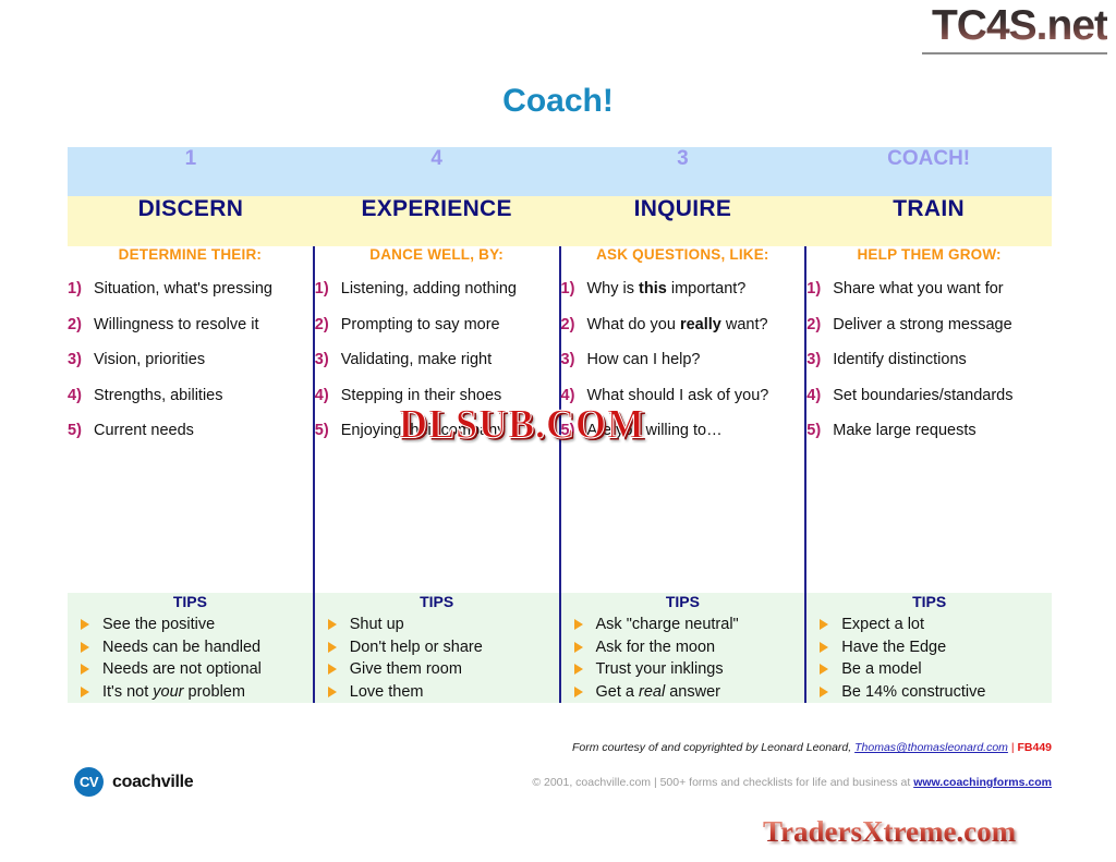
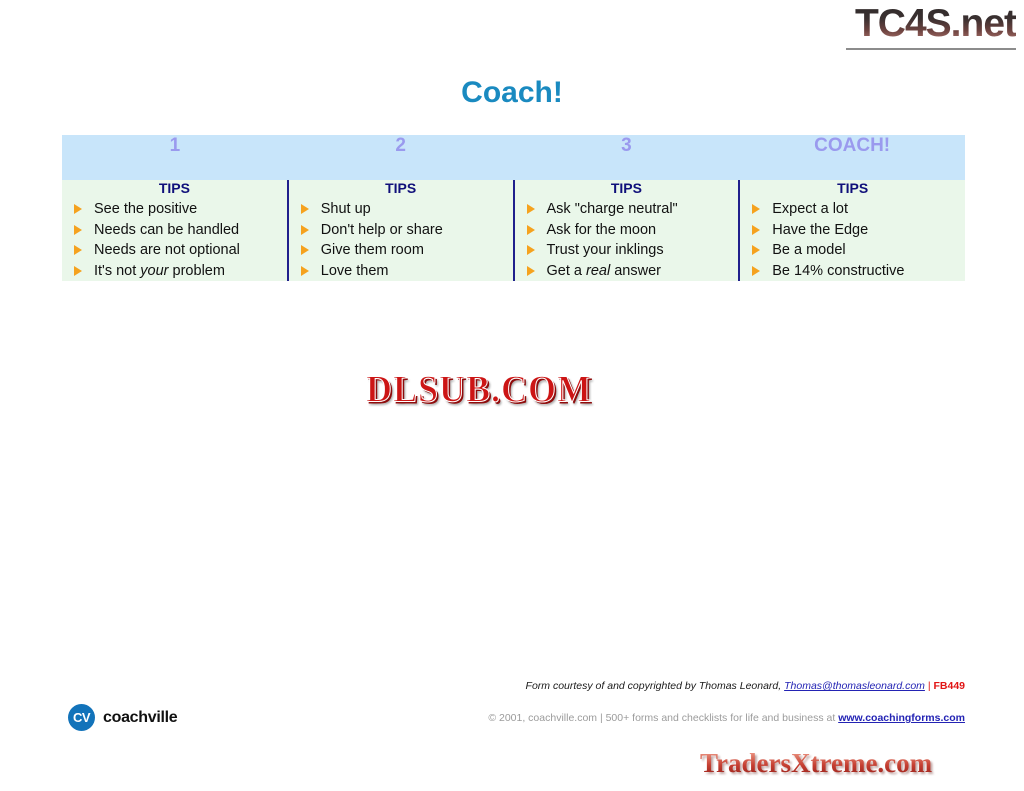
  TC4S.net
  Coach!
- 1	4	3	COACH!
+ 1	2	3	COACH!
- DISCERN	EXPERIENCE	INQUIRE	TRAIN
- DETERMINE THEIR: 1) Situation, what's pressing 2) Willingness to resolve it 3) Vision, priorities 4) Strengths, abilities 5) Current needs	DANCE WELL, BY: 1) Listening, adding nothing 2) Prompting to say more 3) Validating, make right 4) Stepping in their shoes 5) Enjoying their company	ASK QUESTIONS, LIKE: 1) Why is this important? 2) What do you really want? 3) How can I help? 4) What should I ask of you? 5) Are you willing to…	HELP THEM GROW: 1) Share what you want for 2) Deliver a strong message 3) Identify distinctions 4) Set boundaries/standards 5) Make large requests
  TIPS See the positive Needs can be handled Needs are not optional It's not your problem	TIPS Shut up Don't help or share Give them room Love them	TIPS Ask "charge neutral" Ask for the moon Trust your inklings Get a real answer	TIPS Expect a lot Have the Edge Be a model Be 14% constructive
- Form courtesy of and copyrighted by Leonard Leonard, Thomas@thomasleonard.com | FB449
+ Form courtesy of and copyrighted by Thomas Leonard, Thomas@thomasleonard.com | FB449
  © 2001, coachville.com | 500+ forms and checklists for life and business at www.coachingforms.com
  CV
  coachville
  DLSUB.COM
  TradersXtreme.com
